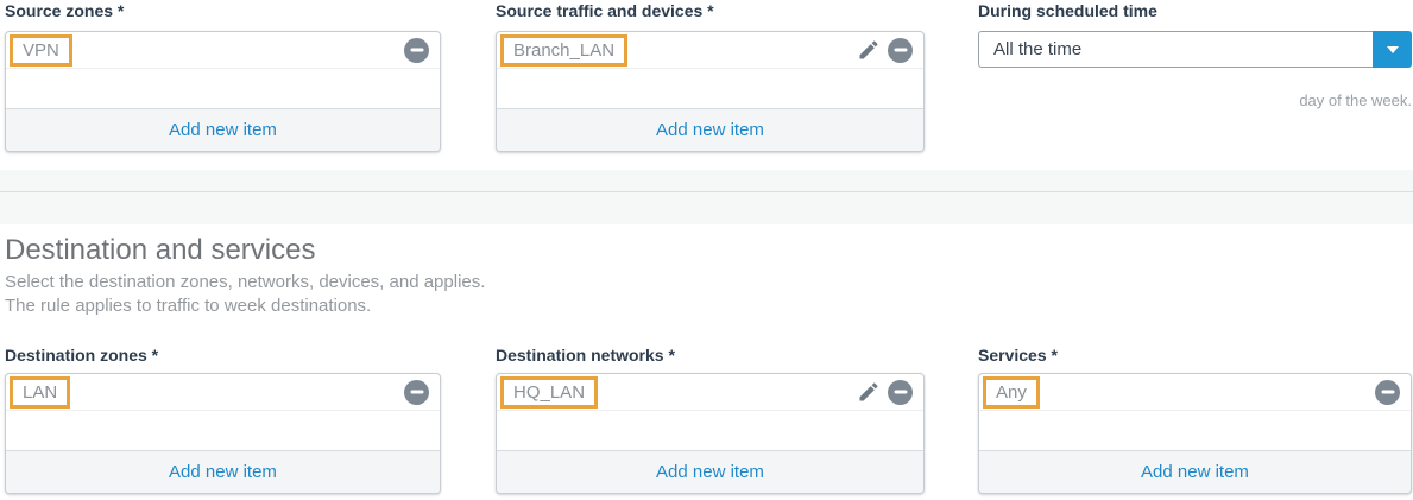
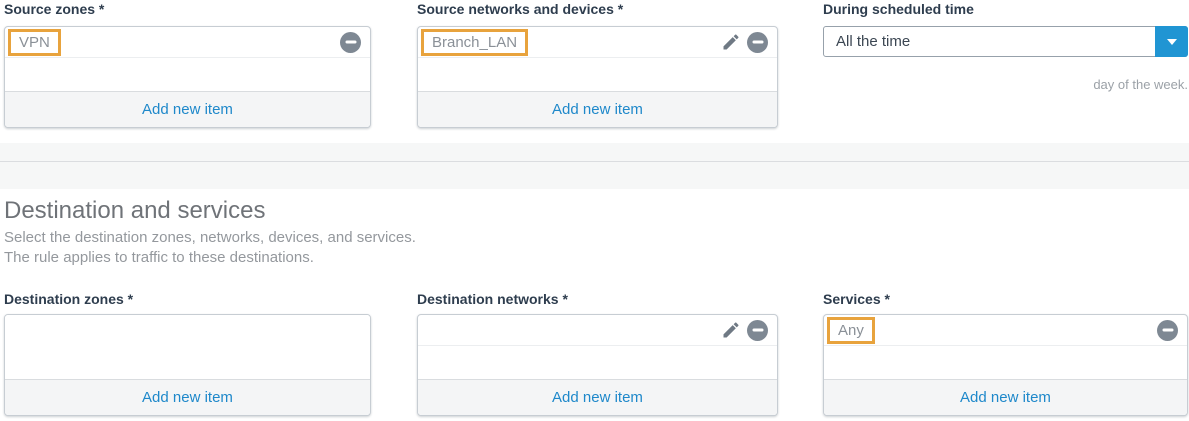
  Source zones *
- Source traffic and devices *
+ Source networks and devices *
  During scheduled time
  VPN
  Add new item
  Branch_LAN
  Add new item
  All the time
  day of the week.
  Destination and services
- Select the destination zones, networks, devices, and applies.
+ Select the destination zones, networks, devices, and services.
- The rule applies to traffic to week destinations.
+ The rule applies to traffic to these destinations.
  Destination zones *
  Destination networks *
  Services *
- LAN
  Add new item
- HQ_LAN
  Add new item
  Any
  Add new item
